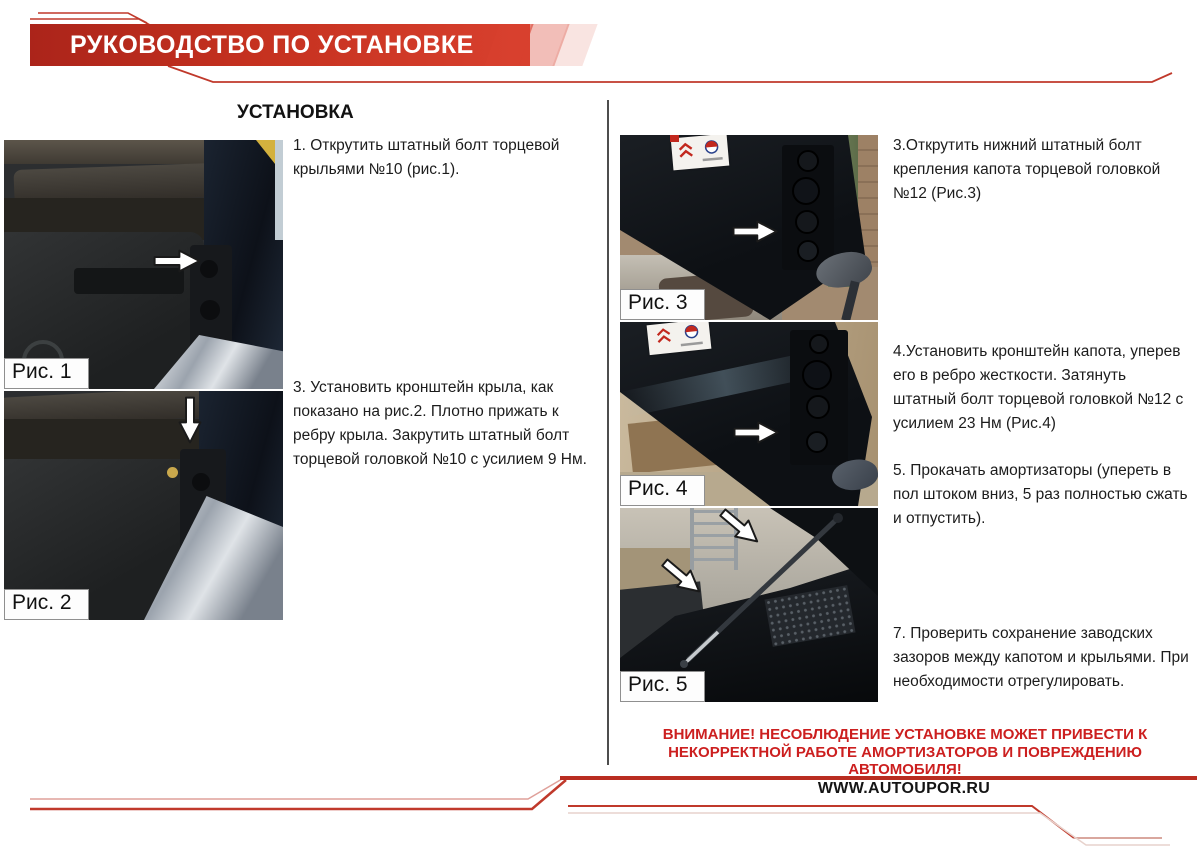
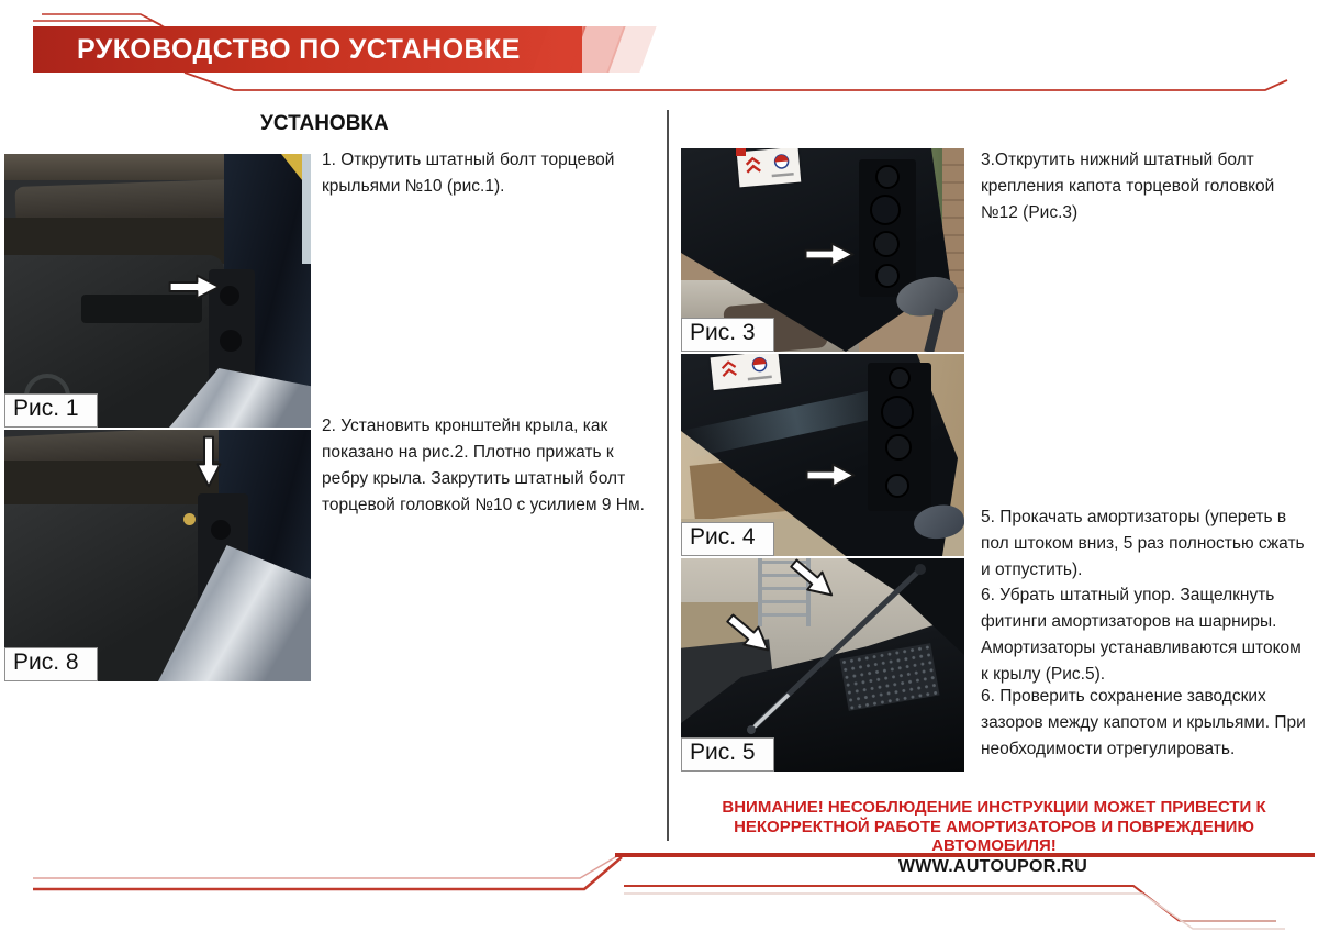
  РУКОВОДСТВО ПО УСТАНОВКЕ
  УСТАНОВКА
  1. Открутить штатный болт торцевой крыльями №10 (рис.1).
- 3. Установить кронштейн крыла, как показано на рис.2. Плотно прижать к ребру крыла. Закрутить штатный болт торцевой головкой №10 с усилием 9 Нм.
+ 2. Установить кронштейн крыла, как показано на рис.2. Плотно прижать к ребру крыла. Закрутить штатный болт торцевой головкой №10 с усилием 9 Нм.
  3.Открутить нижний штатный болт крепления капота торцевой головкой №12 (Рис.3)
- 4.Установить кронштейн капота, уперев его в ребро жесткости. Затянуть штатный болт торцевой головкой №12 с усилием 23 Нм (Рис.4)
  5. Прокачать амортизаторы (упереть в пол штоком вниз, 5 раз полностью сжать и отпустить).
+ 6. Убрать штатный упор. Защелкнуть фитинги амортизаторов на шарниры. Амортизаторы устанавливаются штоком к крылу (Рис.5).
- 7. Проверить сохранение заводских зазоров между капотом и крыльями. При необходимости отрегулировать.
+ 6. Проверить сохранение заводских зазоров между капотом и крыльями. При необходимости отрегулировать.
  Рис. 1
- Рис. 2
+ Рис. 8
  Рис. 3
  Рис. 4
  Рис. 5
- ВНИМАНИЕ! НЕСОБЛЮДЕНИЕ УСТАНОВКЕ МОЖЕТ ПРИВЕСТИ К
+ ВНИМАНИЕ! НЕСОБЛЮДЕНИЕ ИНСТРУКЦИИ МОЖЕТ ПРИВЕСТИ К
  НЕКОРРЕКТНОЙ РАБОТЕ АМОРТИЗАТОРОВ И ПОВРЕЖДЕНИЮ
  АВТОМОБИЛЯ!
  WWW.AUTOUPOR.RU
